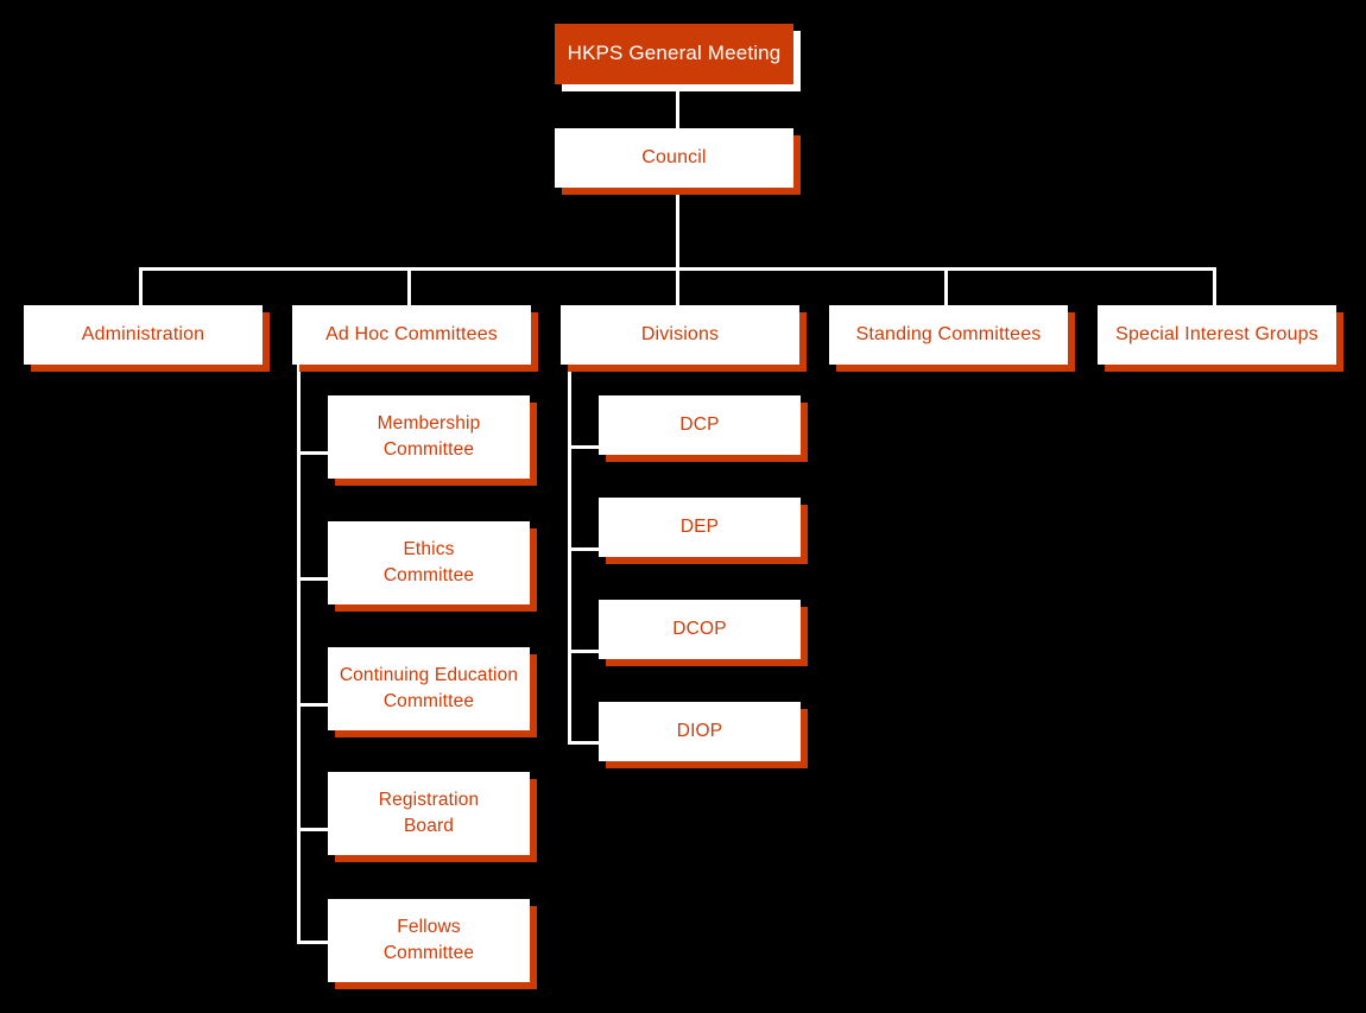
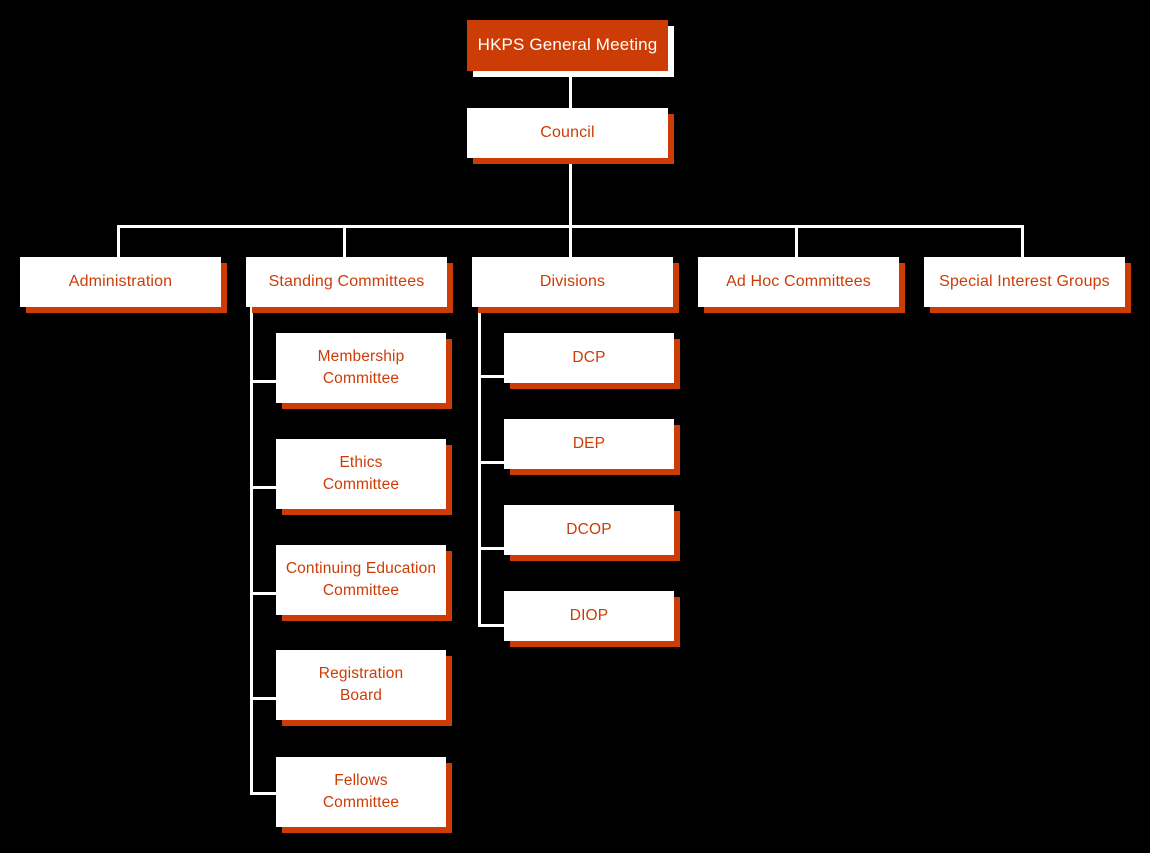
  HKPS General Meeting
  Council
  Administration
- Ad Hoc Committees
+ Standing Committees
  Divisions
- Standing Committees
+ Ad Hoc Committees
  Special Interest Groups
  Membership
  Committee
  Ethics
  Committee
  Continuing Education
  Committee
  Registration
  Board
  Fellows
  Committee
  DCP
  DEP
  DCOP
  DIOP
